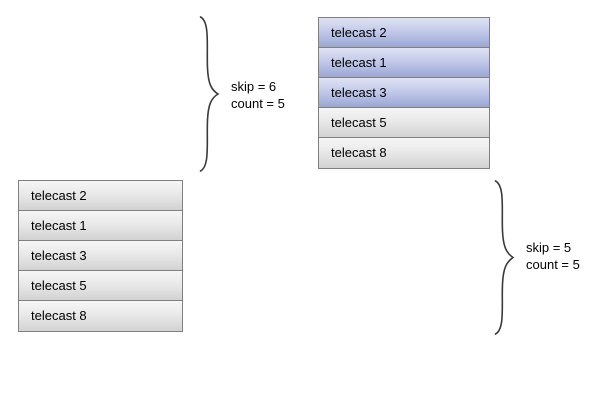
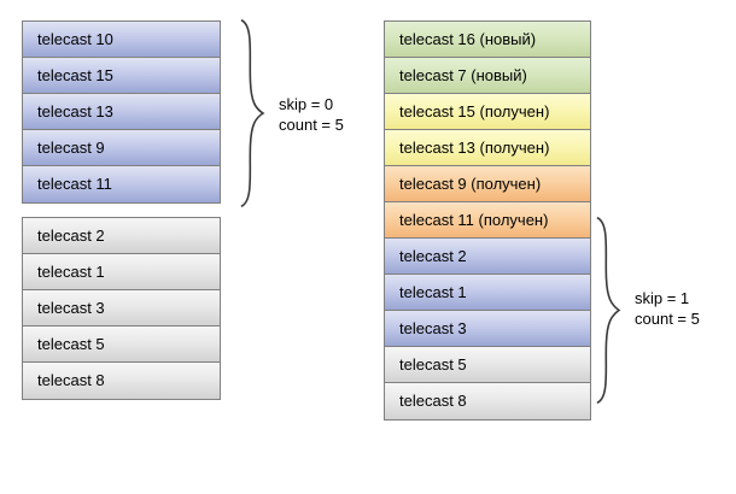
+ telecast 10
+ telecast 15
+ telecast 13
+ telecast 9
+ telecast 11
  telecast 2
  telecast 1
  telecast 3
  telecast 5
  telecast 8
+ telecast 16 (новый)
+ telecast 7 (новый)
+ telecast 15 (получен)
+ telecast 13 (получен)
+ telecast 9 (получен)
+ telecast 11 (получен)
  telecast 2
  telecast 1
  telecast 3
  telecast 5
  telecast 8
- skip = 6
+ skip = 0
  count = 5
- skip = 5
+ skip = 1
  count = 5
